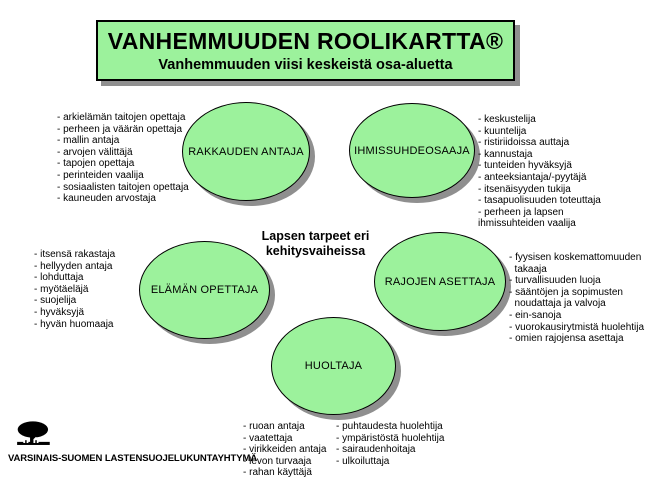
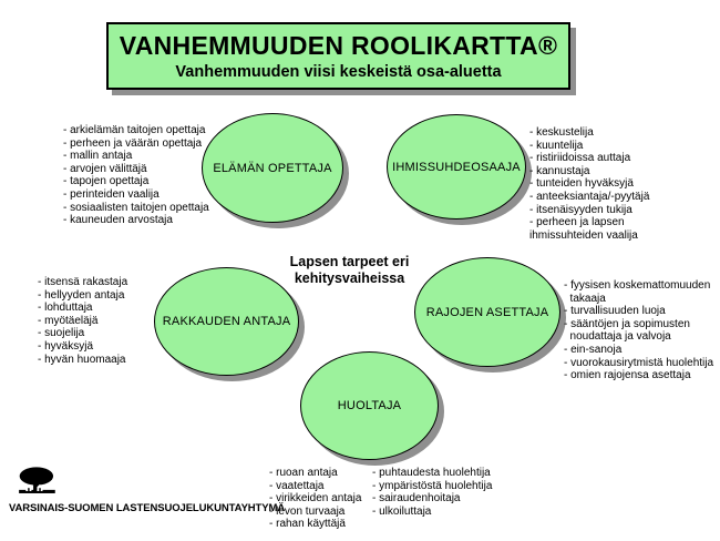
  VANHEMMUUDEN ROOLIKARTTA®
  Vanhemmuuden viisi keskeistä osa-aluetta
- RAKKAUDEN ANTAJA
+ ELÄMÄN OPETTAJA
  IHMISSUHDEOSAAJA
- ELÄMÄN OPETTAJA
+ RAKKAUDEN ANTAJA
  RAJOJEN ASETTAJA
  HUOLTAJA
  Lapsen tarpeet eri kehitysvaiheissa
  - arkielämän taitojen opettaja
  - perheen ja väärän opettaja
  - mallin antaja
  - arvojen välittäjä
  - tapojen opettaja
  - perinteiden vaalija
  - sosiaalisten taitojen opettaja
  - kauneuden arvostaja
  - keskustelija
  - kuuntelija
  - ristiriidoissa auttaja
  - kannustaja
  - tunteiden hyväksyjä
  - anteeksiantaja/-pyytäjä
  - itsenäisyyden tukija
- - tasapuolisuuden toteuttaja
  - perheen ja lapsen
  ihmissuhteiden vaalija
  - itsensä rakastaja
  - hellyyden antaja
  - lohduttaja
  - myötäeläjä
  - suojelija
  - hyväksyjä
  - hyvän huomaaja
  - fyysisen koskemattomuuden
  takaaja
  - turvallisuuden luoja
  - sääntöjen ja sopimusten
  noudattaja ja valvoja
  - ein-sanoja
  - vuorokausirytmistä huolehtija
  - omien rajojensa asettaja
  - ruoan antaja
  - vaatettaja
  - virikkeiden antaja
  - levon turvaaja
  - rahan käyttäjä
  - puhtaudesta huolehtija
  - ympäristöstä huolehtija
  - sairaudenhoitaja
  - ulkoiluttaja
  VARSINAIS-SUOMEN LASTENSUOJELUKUNTAYHTYMÄ
